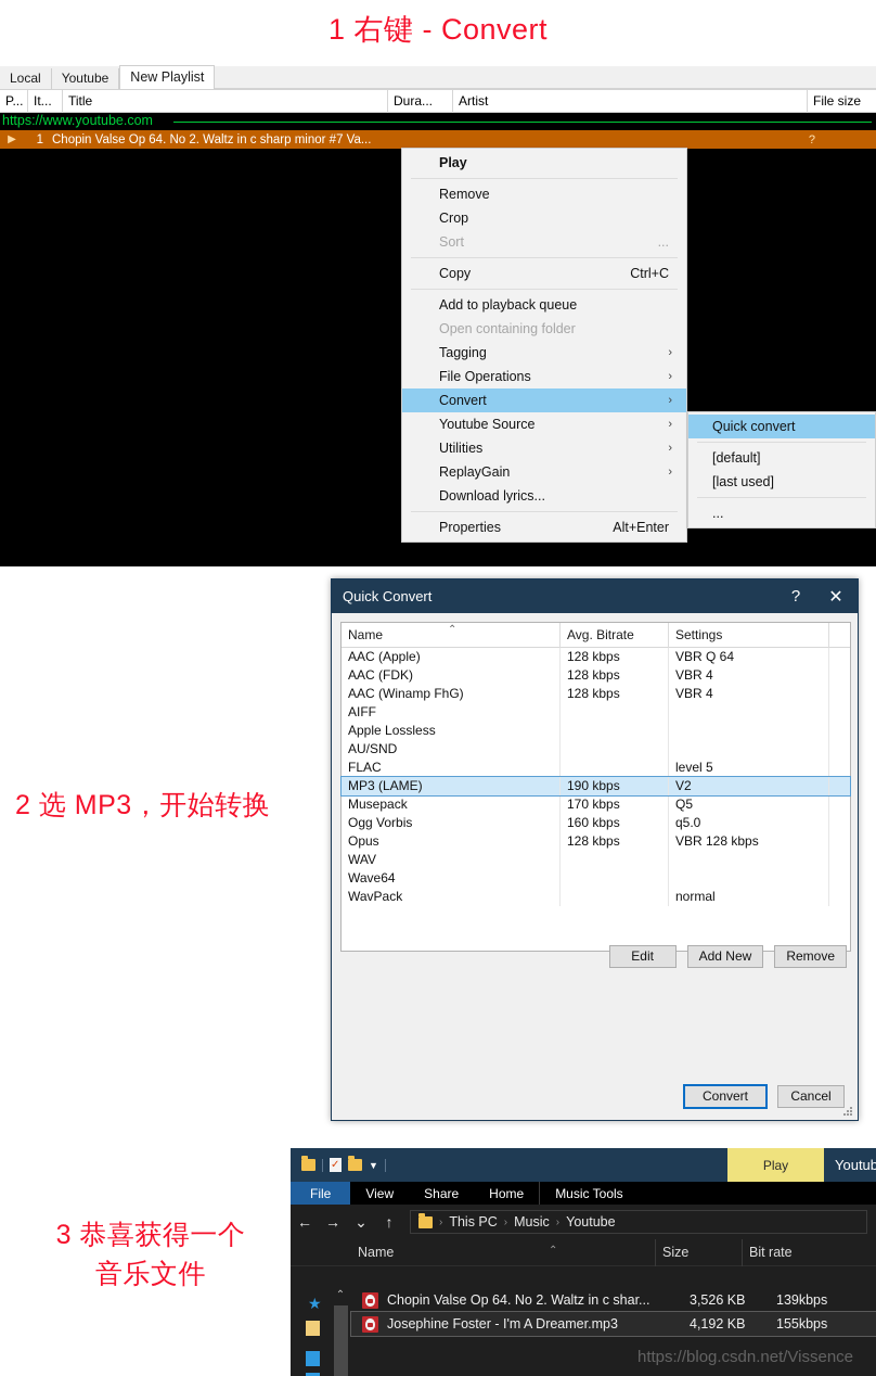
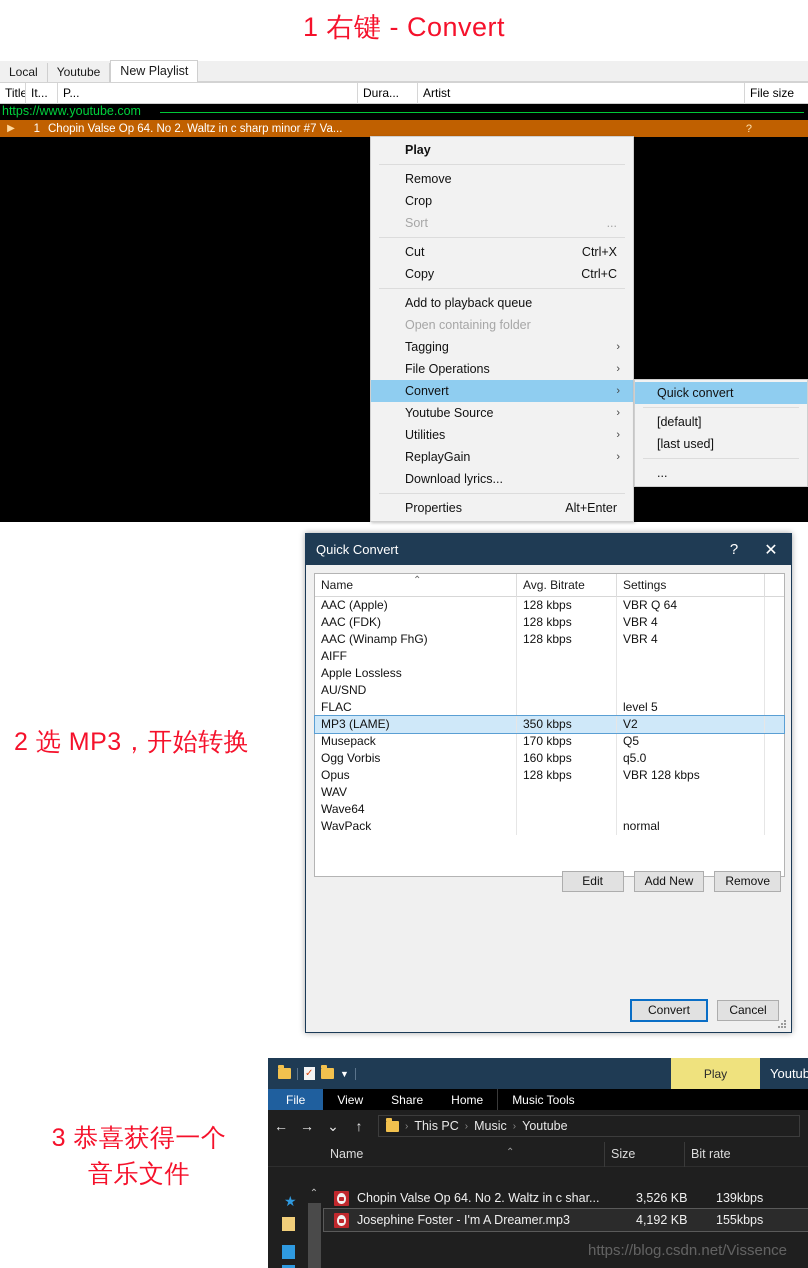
  1 右键 - Convert
  Local
  Youtube
  New Playlist
- P...
+ Title
  It...
- Title
+ P...
  Dura...
  Artist
  File size
  https://www.youtube.com
  ▶
  1
  Chopin Valse Op 64. No 2. Waltz in c sharp minor #7 Va...
  ?
  Play
  Remove
  Crop
  Sort
  ...
+ Cut
+ Ctrl+X
  Copy
  Ctrl+C
  Add to playback queue
  Open containing folder
  Tagging
  ›
  File Operations
  ›
  Convert
  ›
  Youtube Source
  ›
  Utilities
  ›
  ReplayGain
  ›
  Download lyrics...
  Properties
  Alt+Enter
  Quick convert
  [default]
  [last used]
  ...
  2 选 MP3，开始转换
  Quick Convert
  ?
  ✕
  Name
  Avg. Bitrate
  Settings
  ⌃
  AAC (Apple)
  128 kbps
  VBR Q 64
  AAC (FDK)
  128 kbps
  VBR 4
  AAC (Winamp FhG)
  128 kbps
  VBR 4
  AIFF
  Apple Lossless
  AU/SND
  FLAC
  level 5
  MP3 (LAME)
- 190 kbps
+ 350 kbps
  V2
  Musepack
  170 kbps
  Q5
  Ogg Vorbis
  160 kbps
  q5.0
  Opus
  128 kbps
  VBR 128 kbps
  WAV
  Wave64
  WavPack
  normal
  Edit
  Add New
  Remove
  Convert
  Cancel
  3 恭喜获得一个
  音乐文件
  ▼
  Play
  Youtub
  File
  View
  Share
  Home
  Music Tools
  ←
  →
  ⌄
  ↑
  ›
  This PC
  ›
  Music
  ›
  Youtube
  Name
  ⌃
  Size
  Bit rate
  ★
  ⌃
  Chopin Valse Op 64. No 2. Waltz in c shar...
  3,526 KB
  139kbps
  Josephine Foster - I'm A Dreamer.mp3
  4,192 KB
  155kbps
  https://blog.csdn.net/Vissence
